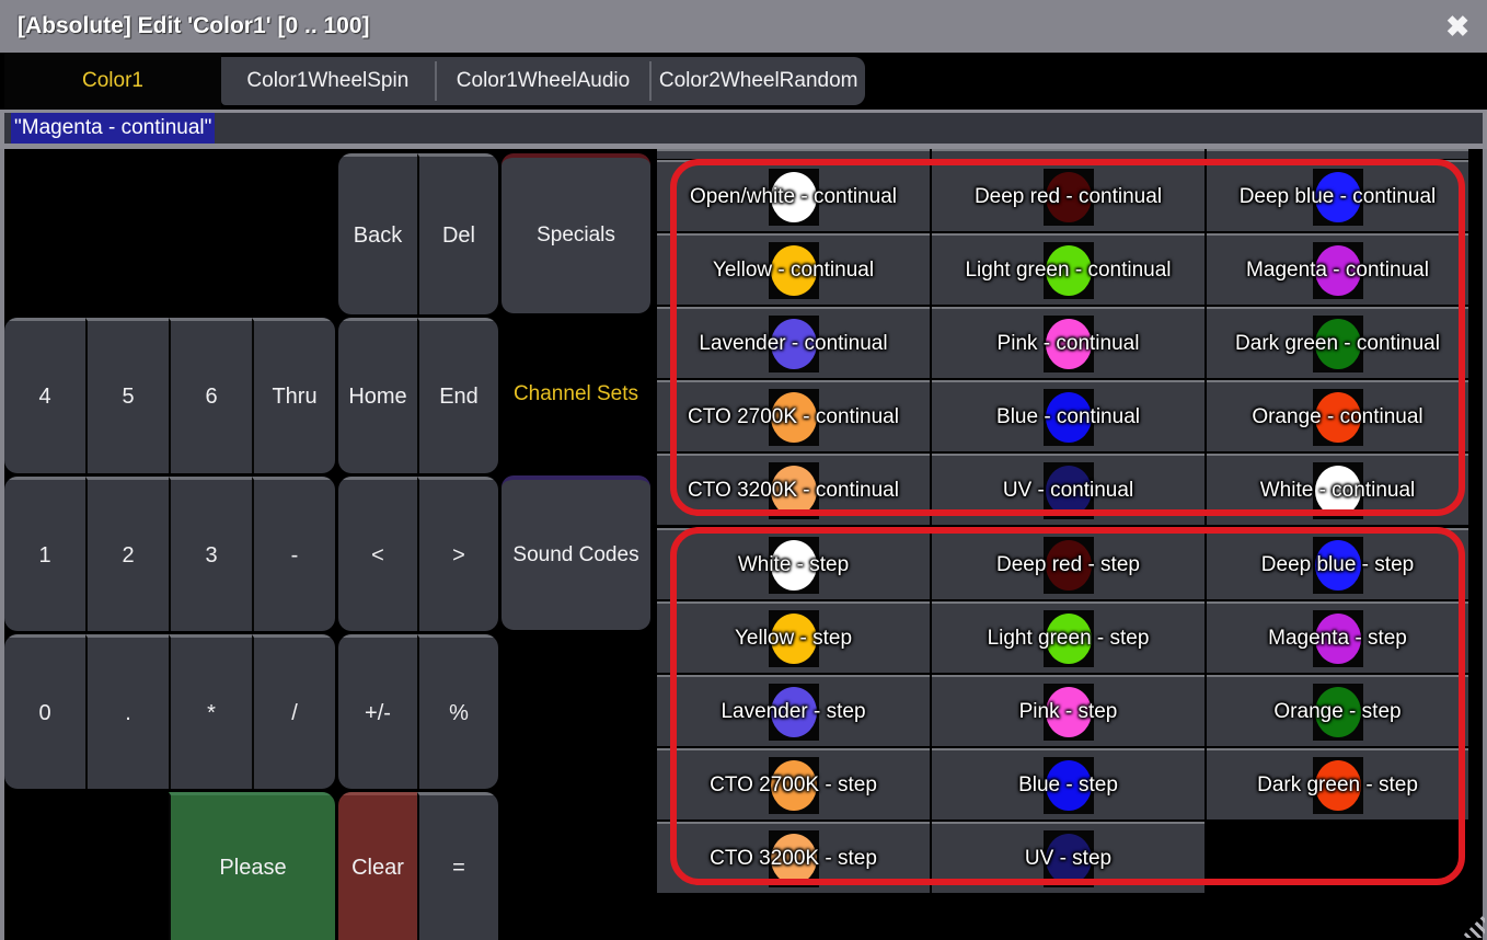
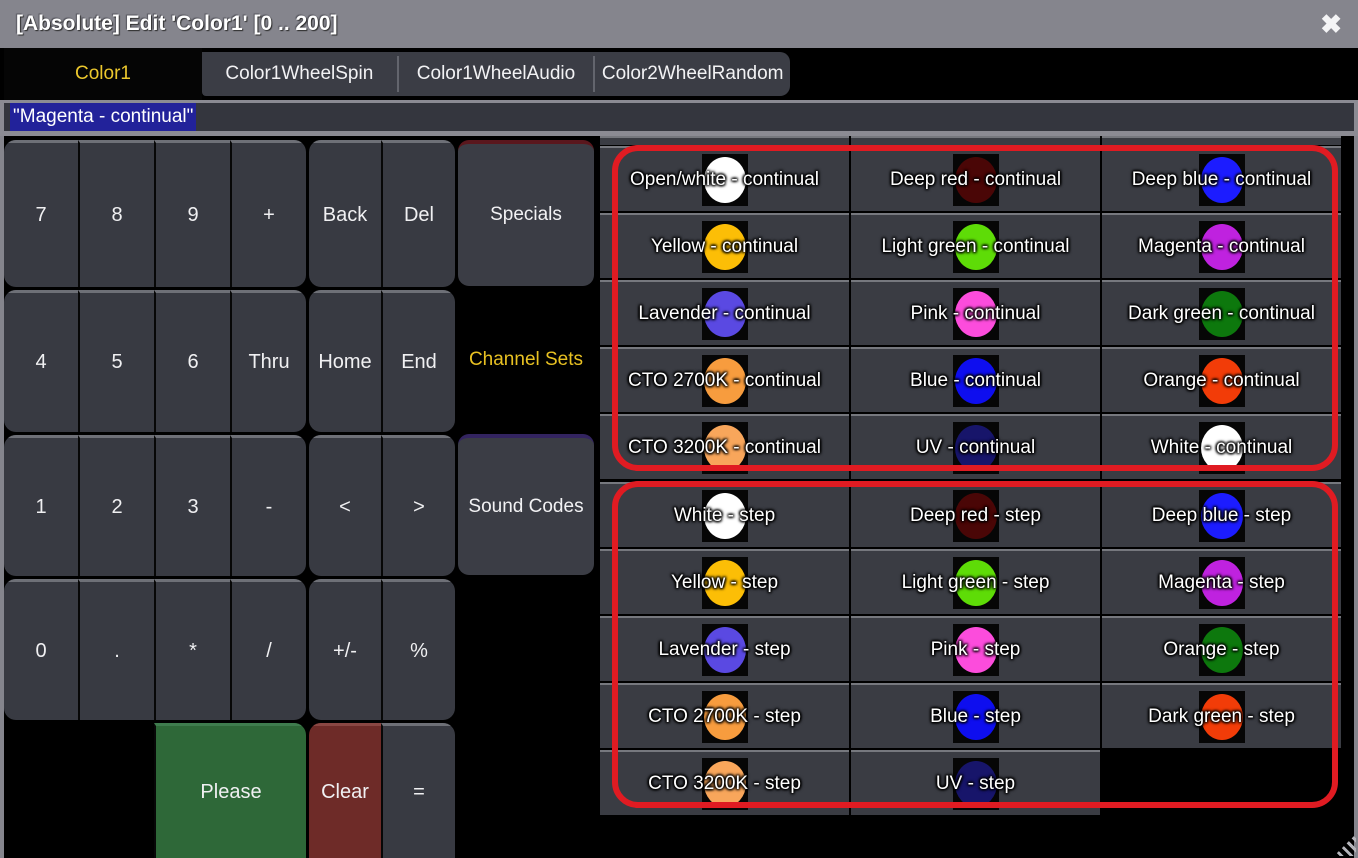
- [Absolute] Edit 'Color1' [0 .. 100]
+ [Absolute] Edit 'Color1' [0 .. 200]
  ✖
  Color1
  Color1WheelSpin
  Color1WheelAudio
  Color2WheelRandom
  "Magenta - continual"
+ 7
+ 8
+ 9
+ +
  Back
  Del
  4
  5
  6
  Thru
  Home
  End
  1
  2
  3
  -
  <
  >
  0
  .
  *
  /
  +/-
  %
  Please
  Clear
  =
  Specials
  Channel Sets
  Sound Codes
  Open/white - continual
  Deep red - continual
  Deep blue - continual
  Yellow - continual
  Light green - continual
  Magenta - continual
  Lavender - continual
  Pink - continual
  Dark green - continual
  CTO 2700K - continual
  Blue - continual
  Orange - continual
  CTO 3200K - continual
  UV - continual
  White - continual
  White - step
  Deep red - step
  Deep blue - step
  Yellow - step
  Light green - step
  Magenta - step
  Lavender - step
  Pink - step
  Orange - step
  CTO 2700K - step
  Blue - step
  Dark green - step
  CTO 3200K - step
  UV - step
